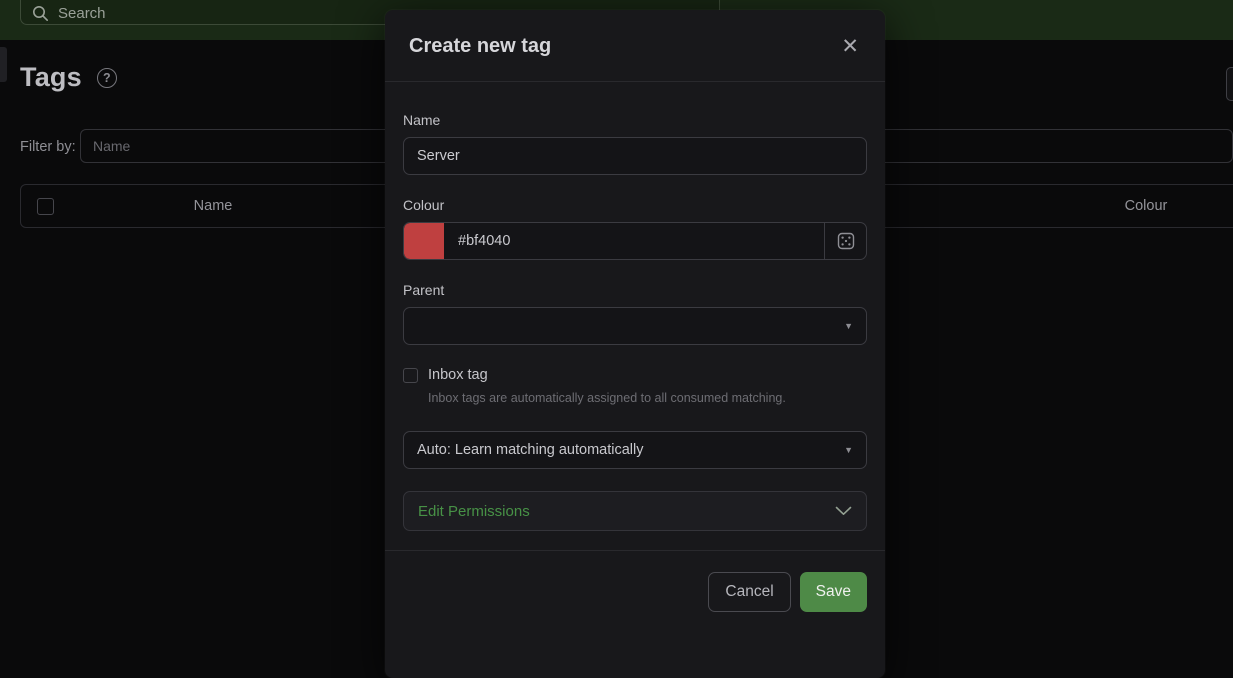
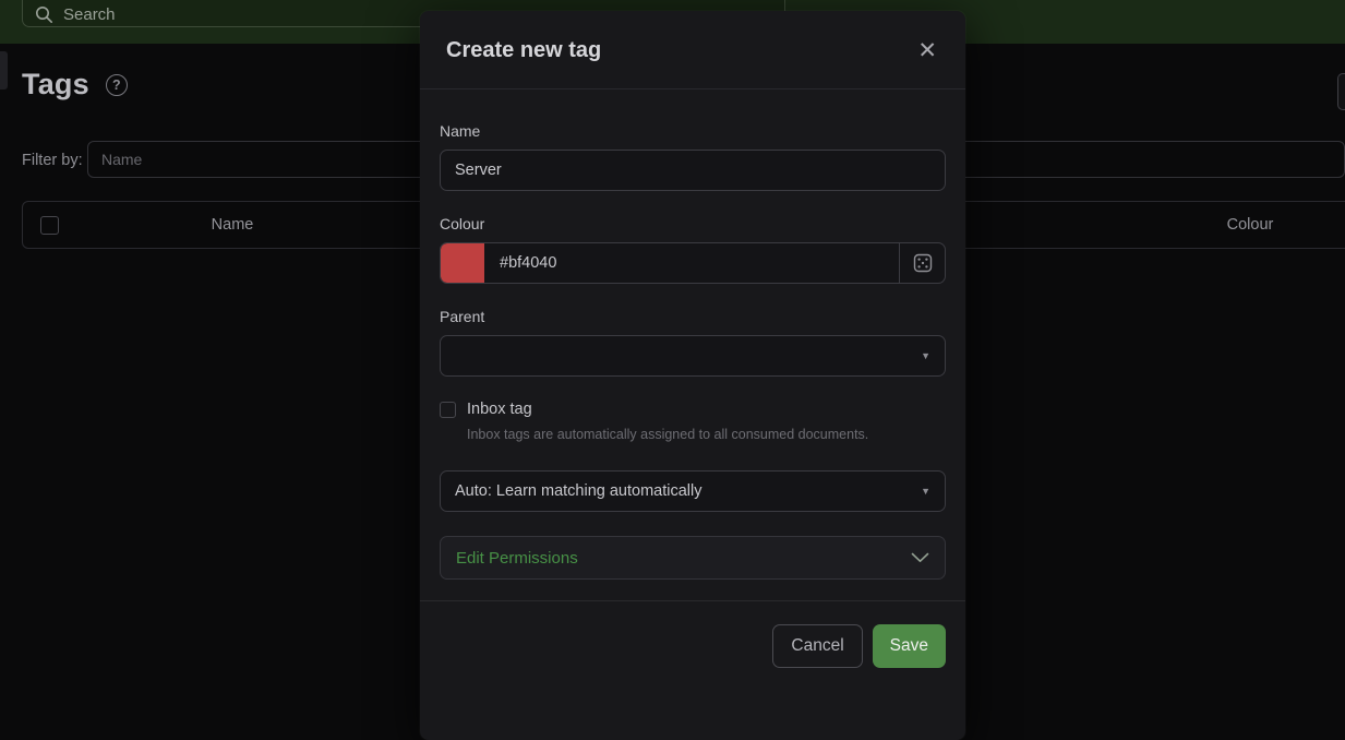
  Search
  Tags
  ?
  Filter by:
  Name
  Name
  Colour
  Create new tag
  ✕
  Name
  Server
  Colour
  #bf4040
  Parent
  ▼
  Inbox tag
- Inbox tags are automatically assigned to all consumed matching.
+ Inbox tags are automatically assigned to all consumed documents.
  Auto: Learn matching automatically
  ▼
  Edit Permissions
  Cancel
  Save
